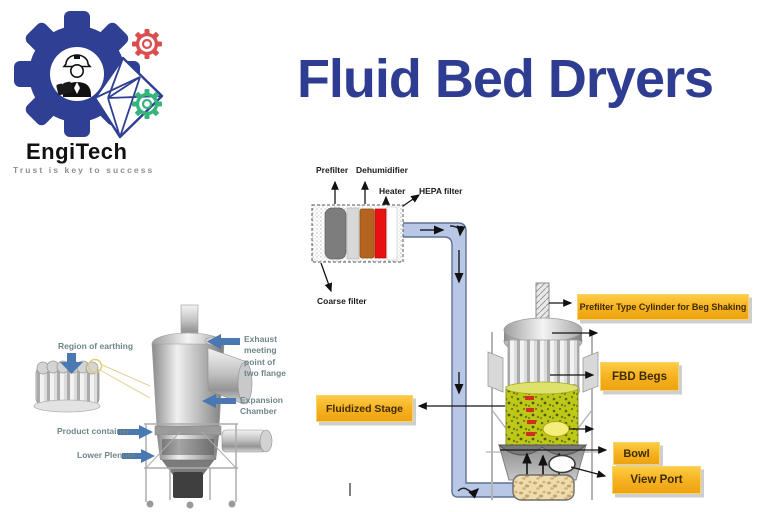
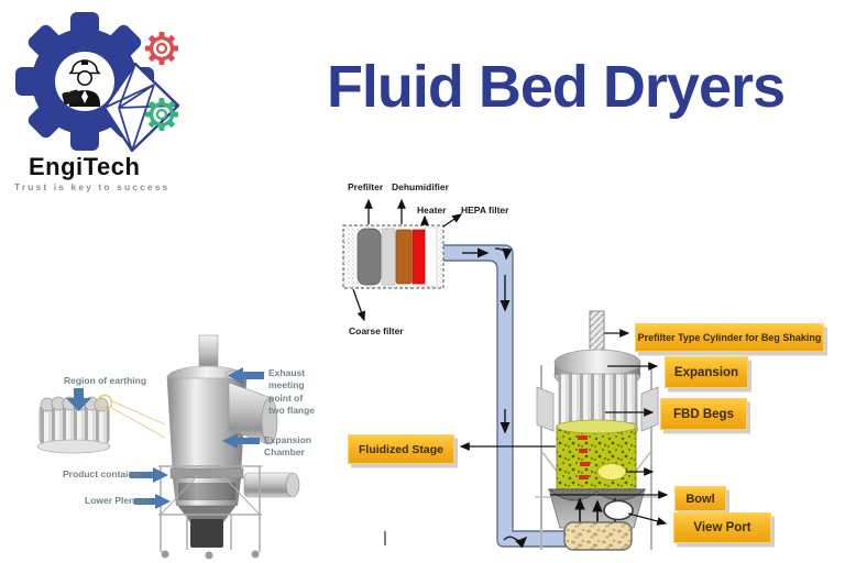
  EngiTech
  Trust is key to success
  Fluid Bed Dryers
  Prefilter
  Dehumidifier
  Heater
  HEPA filter
  Coarse filter
  Region of earthing
  Exhaust meeting point of two flange
  Expansion Chamber
  Product container
  Lower Plenum
  Prefilter Type Cylinder for Beg Shaking
+ Expansion
  FBD Begs
  Fluidized Stage
  Bowl
  View Port
